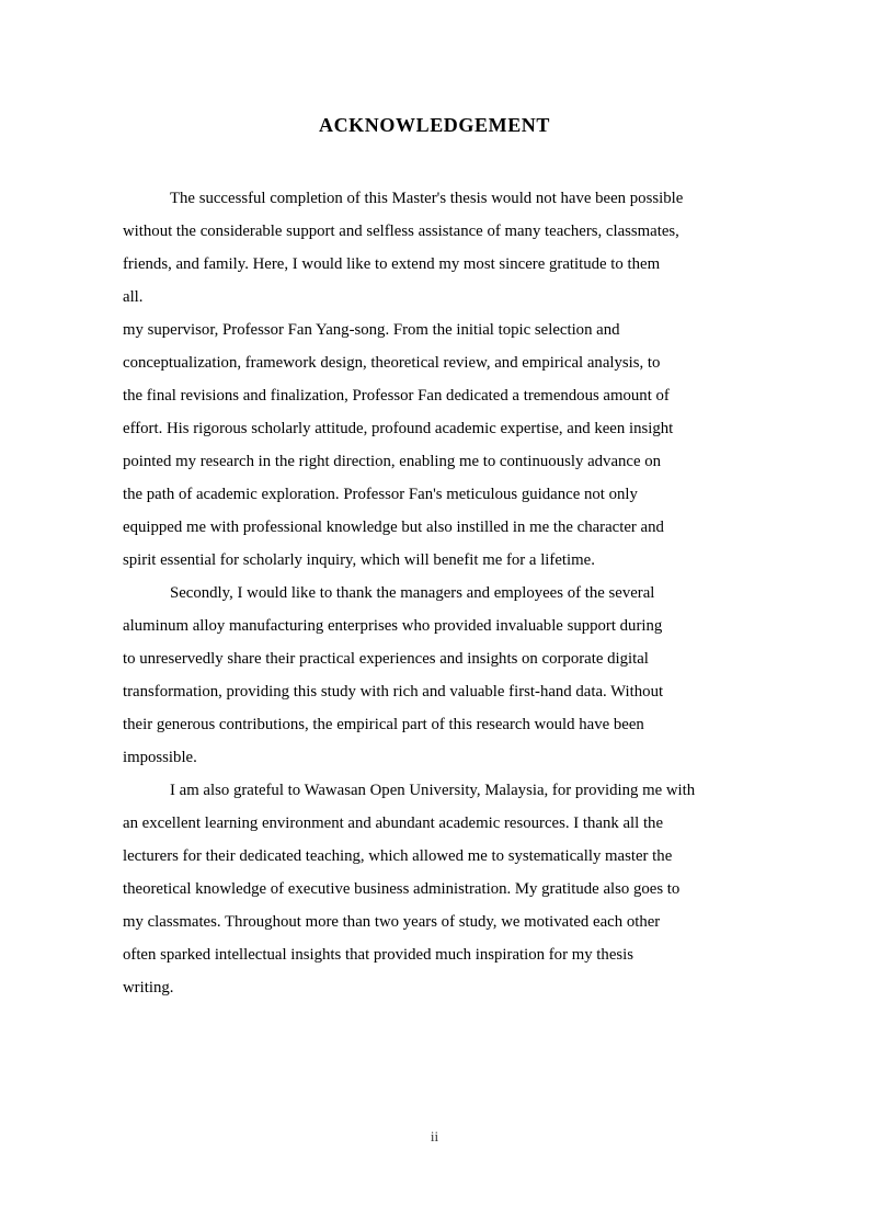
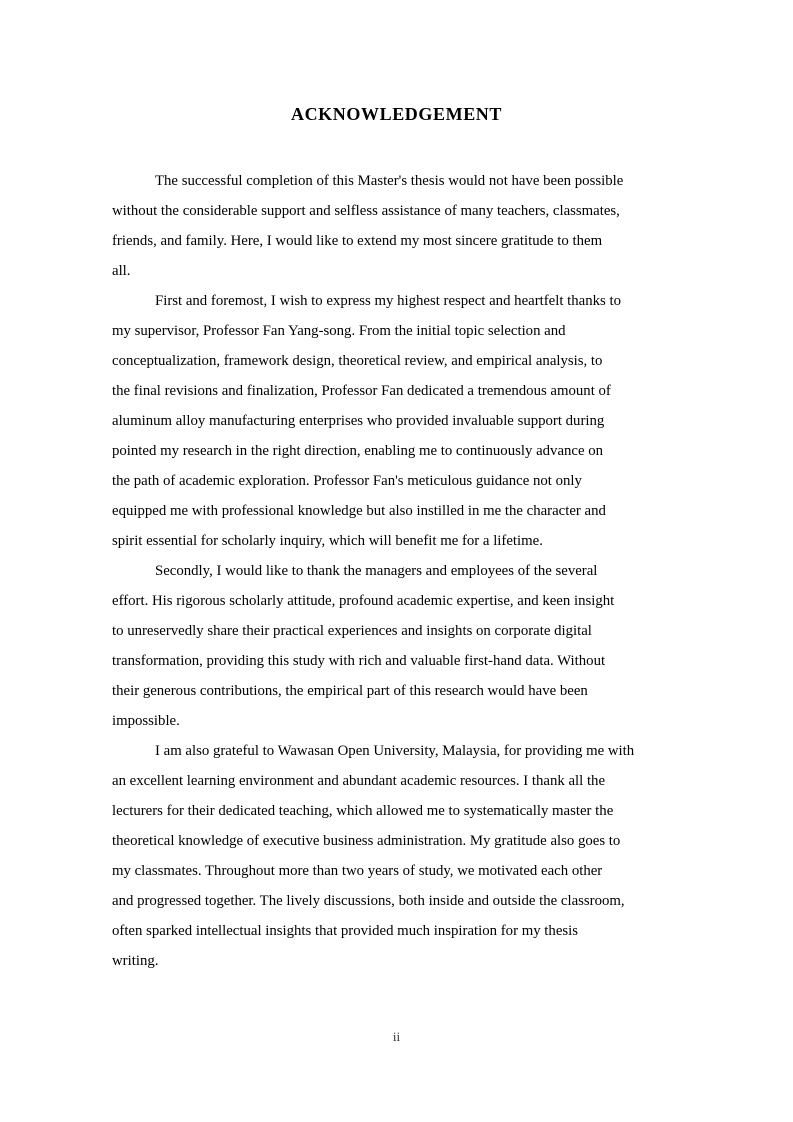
  ACKNOWLEDGEMENT
  The successful completion of this Master's thesis would not have been possible
  without the considerable support and selfless assistance of many teachers, classmates,
  friends, and family. Here, I would like to extend my most sincere gratitude to them
  all.
+ First and foremost, I wish to express my highest respect and heartfelt thanks to
  my supervisor, Professor Fan Yang-song. From the initial topic selection and
  conceptualization, framework design, theoretical review, and empirical analysis, to
  the final revisions and finalization, Professor Fan dedicated a tremendous amount of
- effort. His rigorous scholarly attitude, profound academic expertise, and keen insight
+ aluminum alloy manufacturing enterprises who provided invaluable support during
  pointed my research in the right direction, enabling me to continuously advance on
  the path of academic exploration. Professor Fan's meticulous guidance not only
  equipped me with professional knowledge but also instilled in me the character and
  spirit essential for scholarly inquiry, which will benefit me for a lifetime.
  Secondly, I would like to thank the managers and employees of the several
- aluminum alloy manufacturing enterprises who provided invaluable support during
+ effort. His rigorous scholarly attitude, profound academic expertise, and keen insight
  to unreservedly share their practical experiences and insights on corporate digital
  transformation, providing this study with rich and valuable first-hand data. Without
  their generous contributions, the empirical part of this research would have been
  impossible.
  I am also grateful to Wawasan Open University, Malaysia, for providing me with
  an excellent learning environment and abundant academic resources. I thank all the
  lecturers for their dedicated teaching, which allowed me to systematically master the
  theoretical knowledge of executive business administration. My gratitude also goes to
  my classmates. Throughout more than two years of study, we motivated each other
+ and progressed together. The lively discussions, both inside and outside the classroom,
  often sparked intellectual insights that provided much inspiration for my thesis
  writing.
  ii
